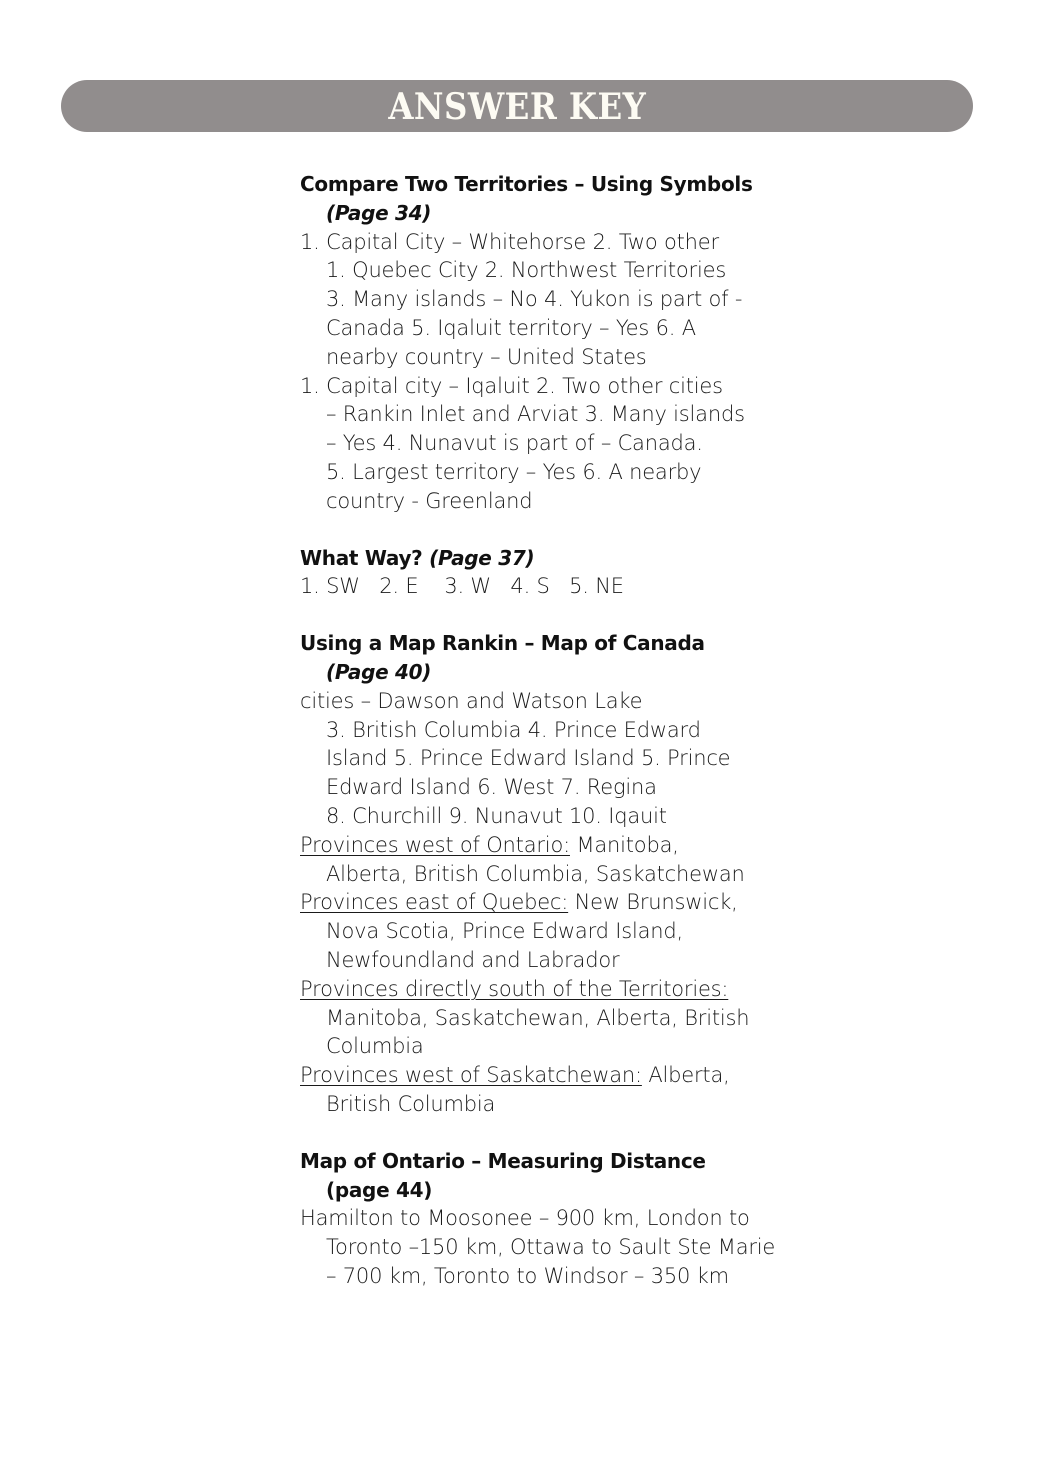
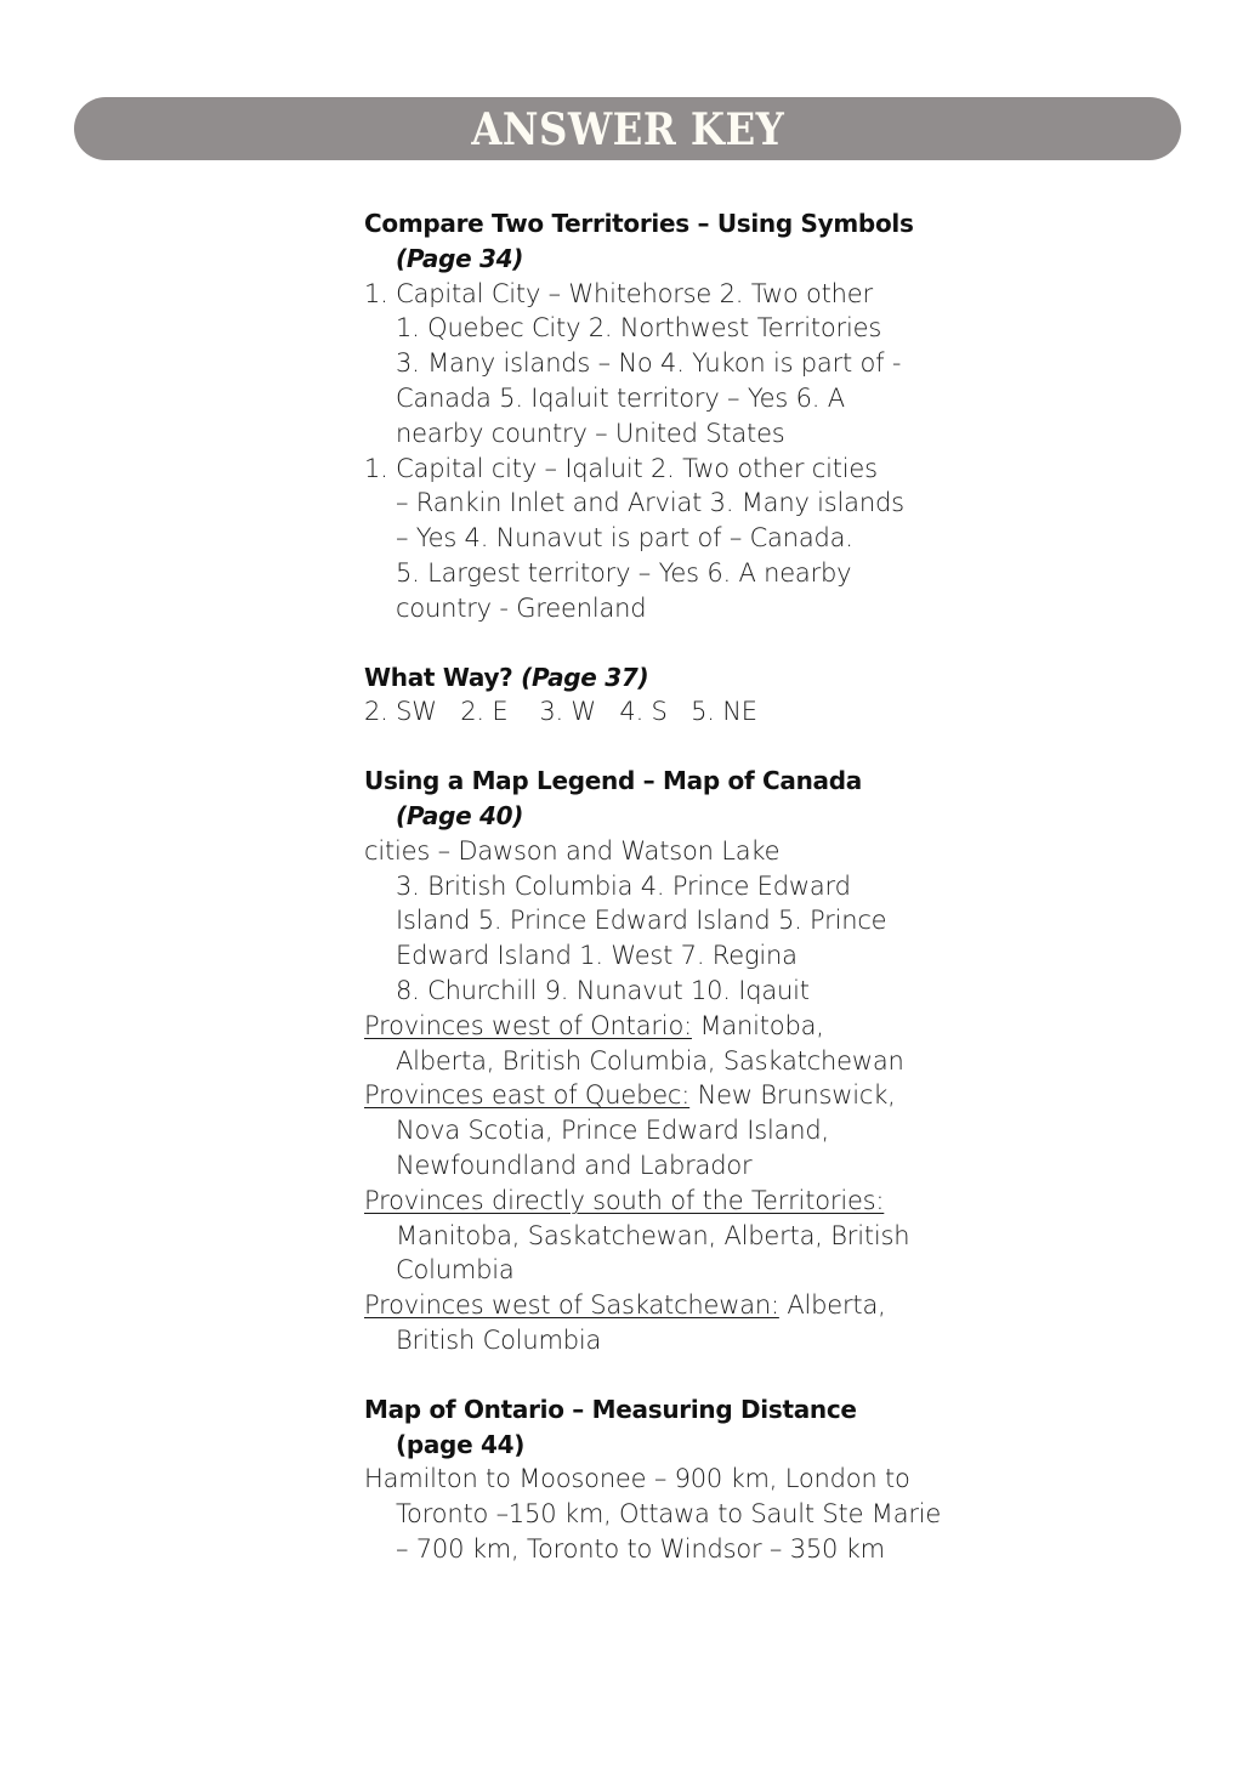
  ANSWER KEY
  Compare Two Territories – Using Symbols
  (Page 34)
  1. Capital City – Whitehorse 2. Two other
  1. Quebec City 2. Northwest Territories
  3. Many islands – No 4. Yukon is part of -
  Canada 5. Iqaluit territory – Yes 6. A
  nearby country – United States
  1. Capital city – Iqaluit 2. Two other cities
  – Rankin Inlet and Arviat 3. Many islands
  – Yes 4. Nunavut is part of – Canada.
  5. Largest territory – Yes 6. A nearby
  country - Greenland
  What Way? (Page 37)
- 1. SW 2. E 3. W 4. S 5. NE
+ 2. SW 2. E 3. W 4. S 5. NE
- Using a Map Rankin – Map of Canada
+ Using a Map Legend – Map of Canada
  (Page 40)
  cities – Dawson and Watson Lake
  3. British Columbia 4. Prince Edward
  Island 5. Prince Edward Island 5. Prince
- Edward Island 6. West 7. Regina
+ Edward Island 1. West 7. Regina
  8. Churchill 9. Nunavut 10. Iqauit
  Provinces west of Ontario: Manitoba,
  Alberta, British Columbia, Saskatchewan
  Provinces east of Quebec: New Brunswick,
  Nova Scotia, Prince Edward Island,
  Newfoundland and Labrador
  Provinces directly south of the Territories:
  Manitoba, Saskatchewan, Alberta, British
  Columbia
  Provinces west of Saskatchewan: Alberta,
  British Columbia
  Map of Ontario – Measuring Distance
  (page 44)
  Hamilton to Moosonee – 900 km, London to
  Toronto –150 km, Ottawa to Sault Ste Marie
  – 700 km, Toronto to Windsor – 350 km
